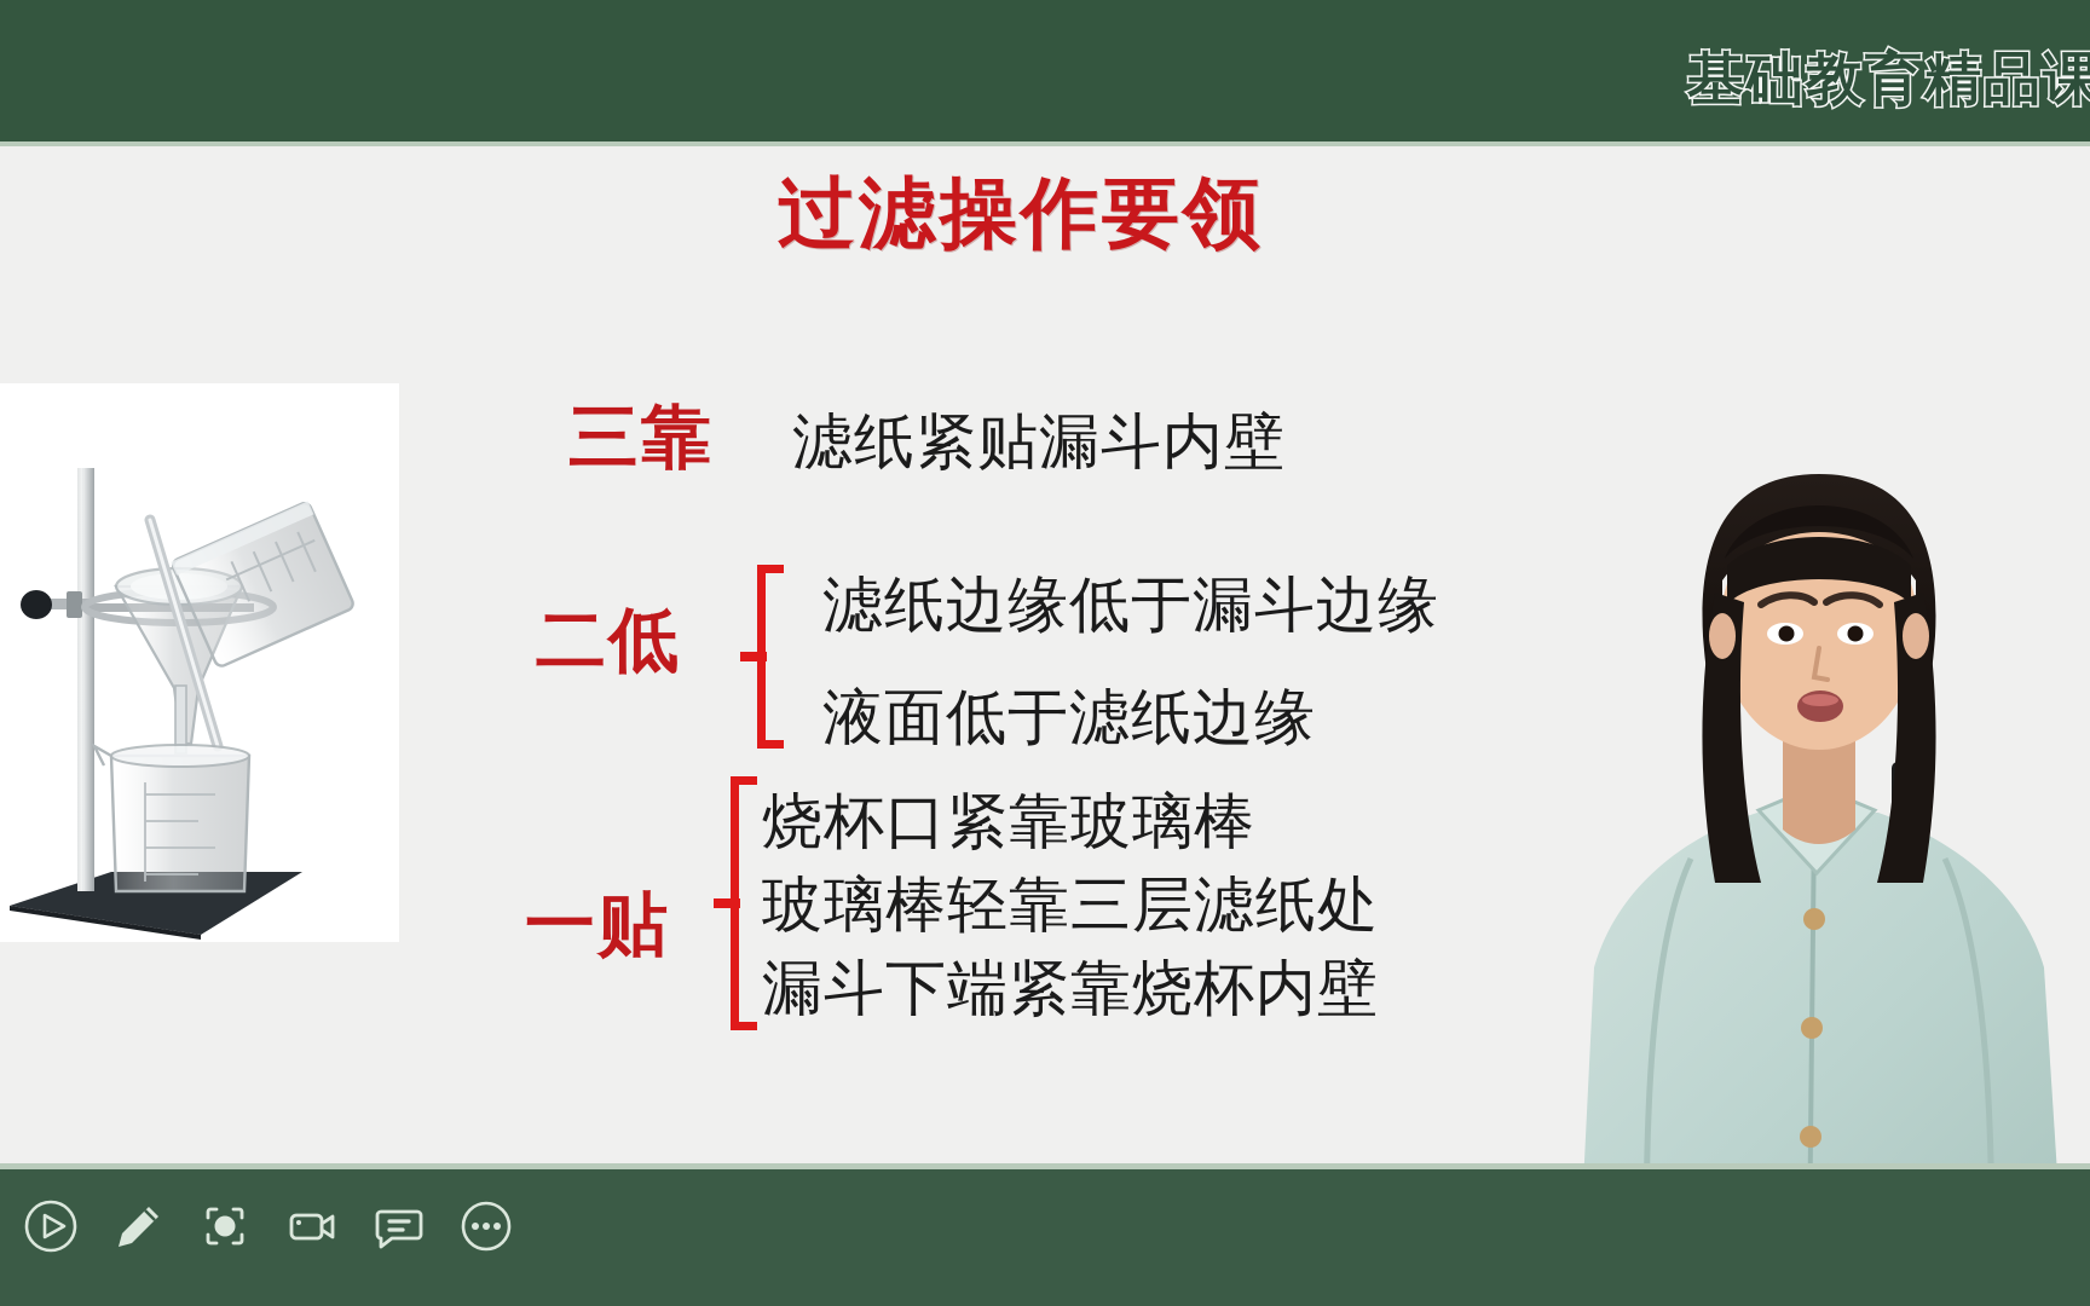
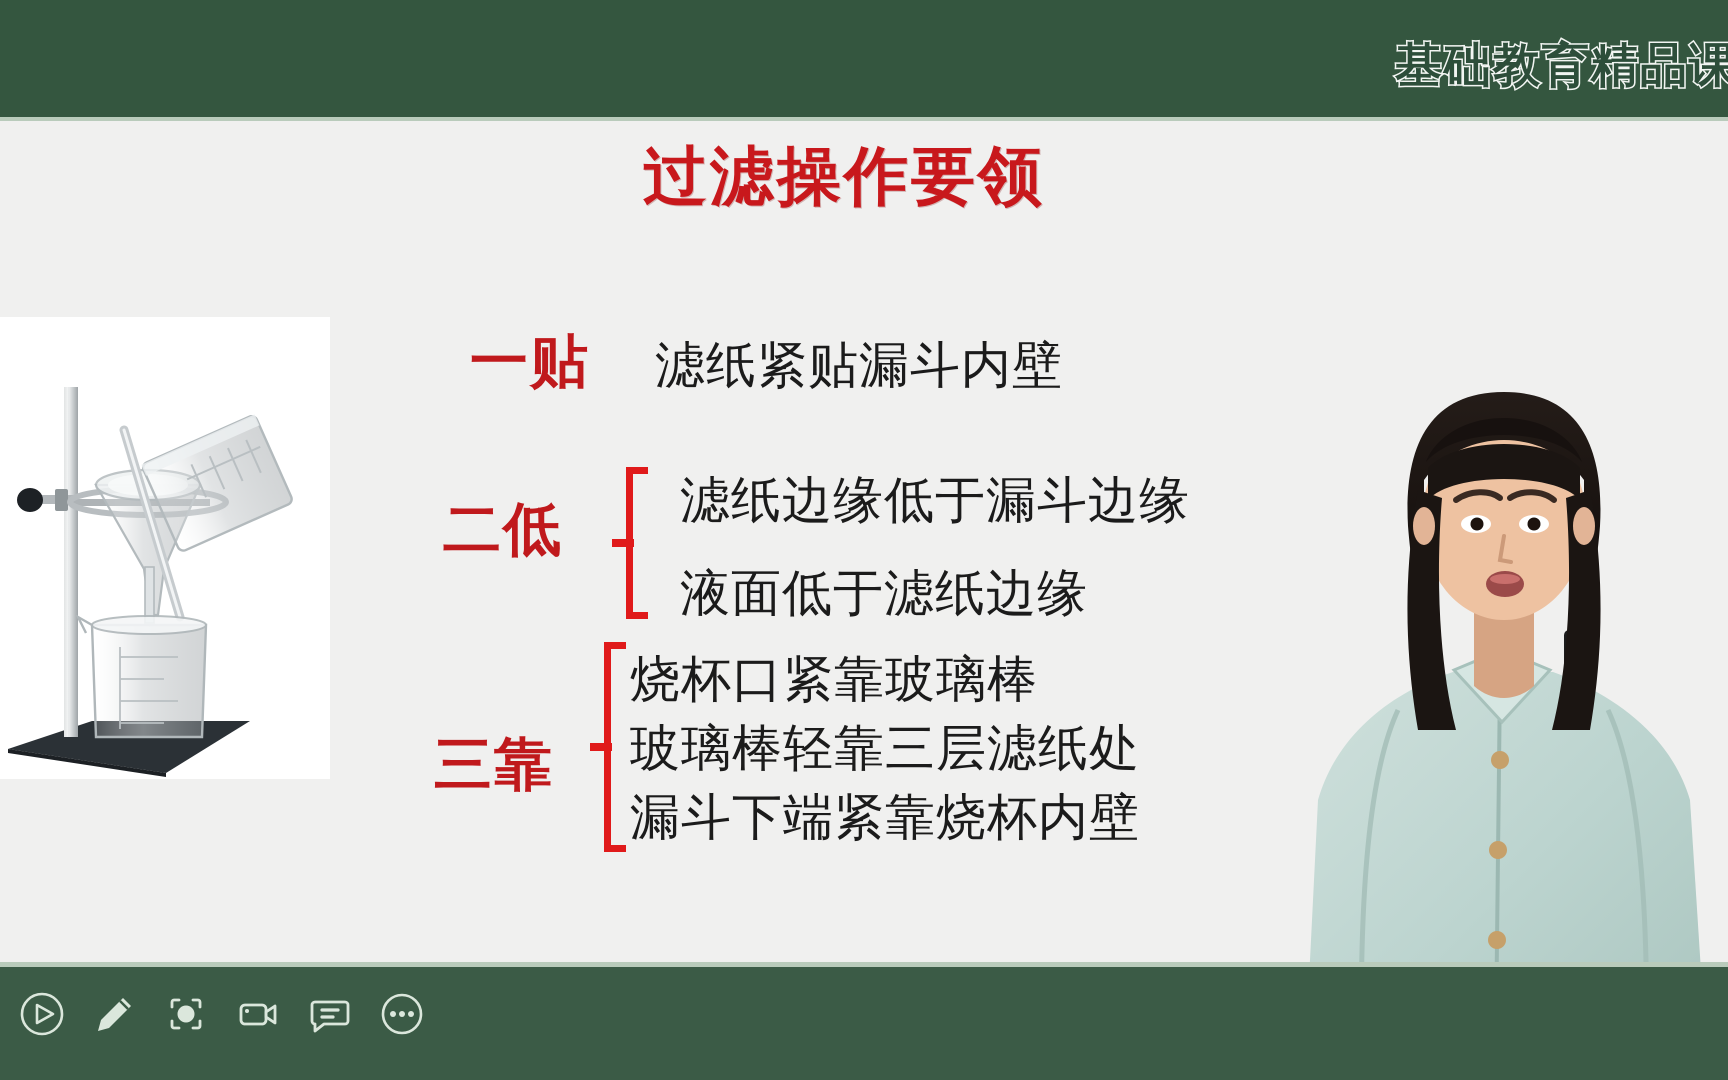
  基础教育精品课
  过滤操作要领
- 三靠
+ 一贴
  滤纸紧贴漏斗内壁
  二低
  滤纸边缘低于漏斗边缘
  液面低于滤纸边缘
- 一贴
+ 三靠
  烧杯口紧靠玻璃棒
  玻璃棒轻靠三层滤纸处
  漏斗下端紧靠烧杯内壁
